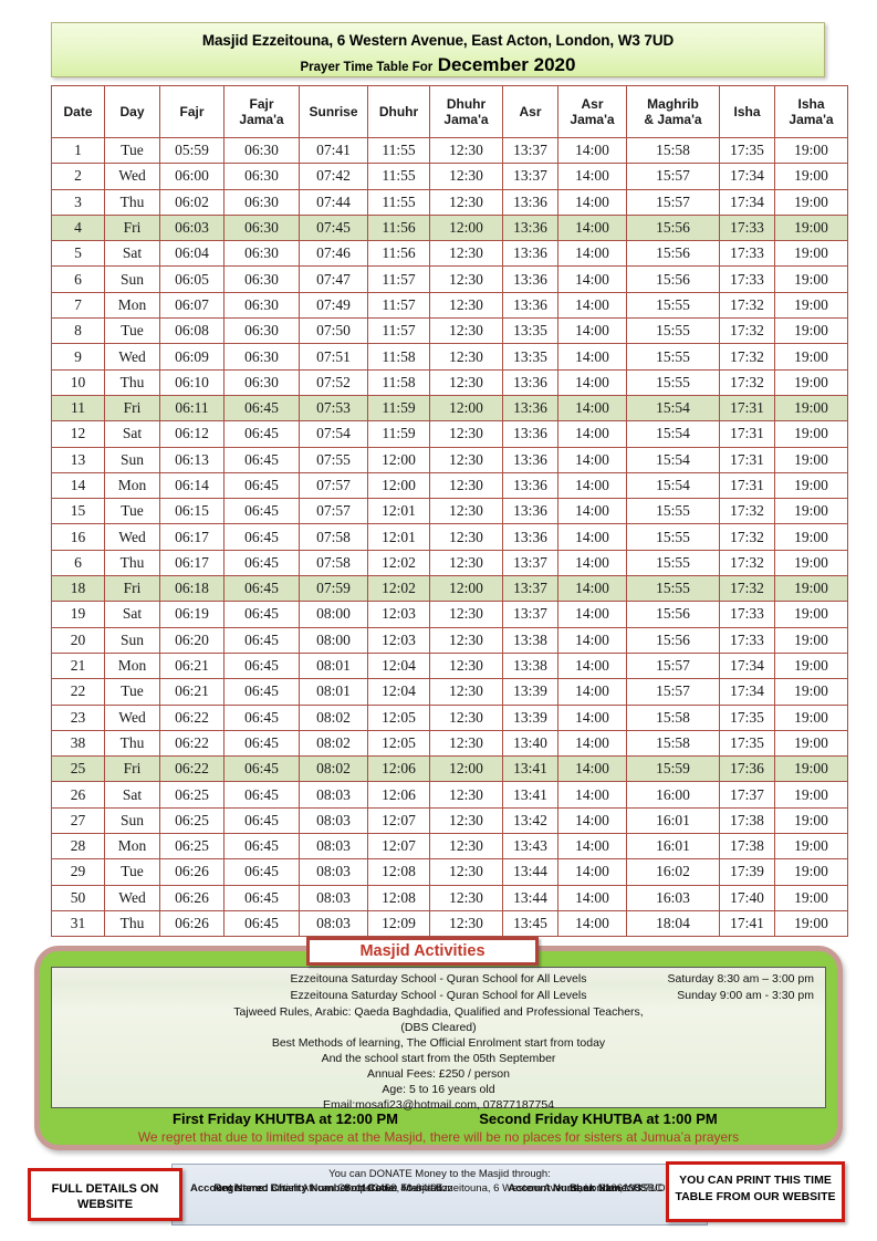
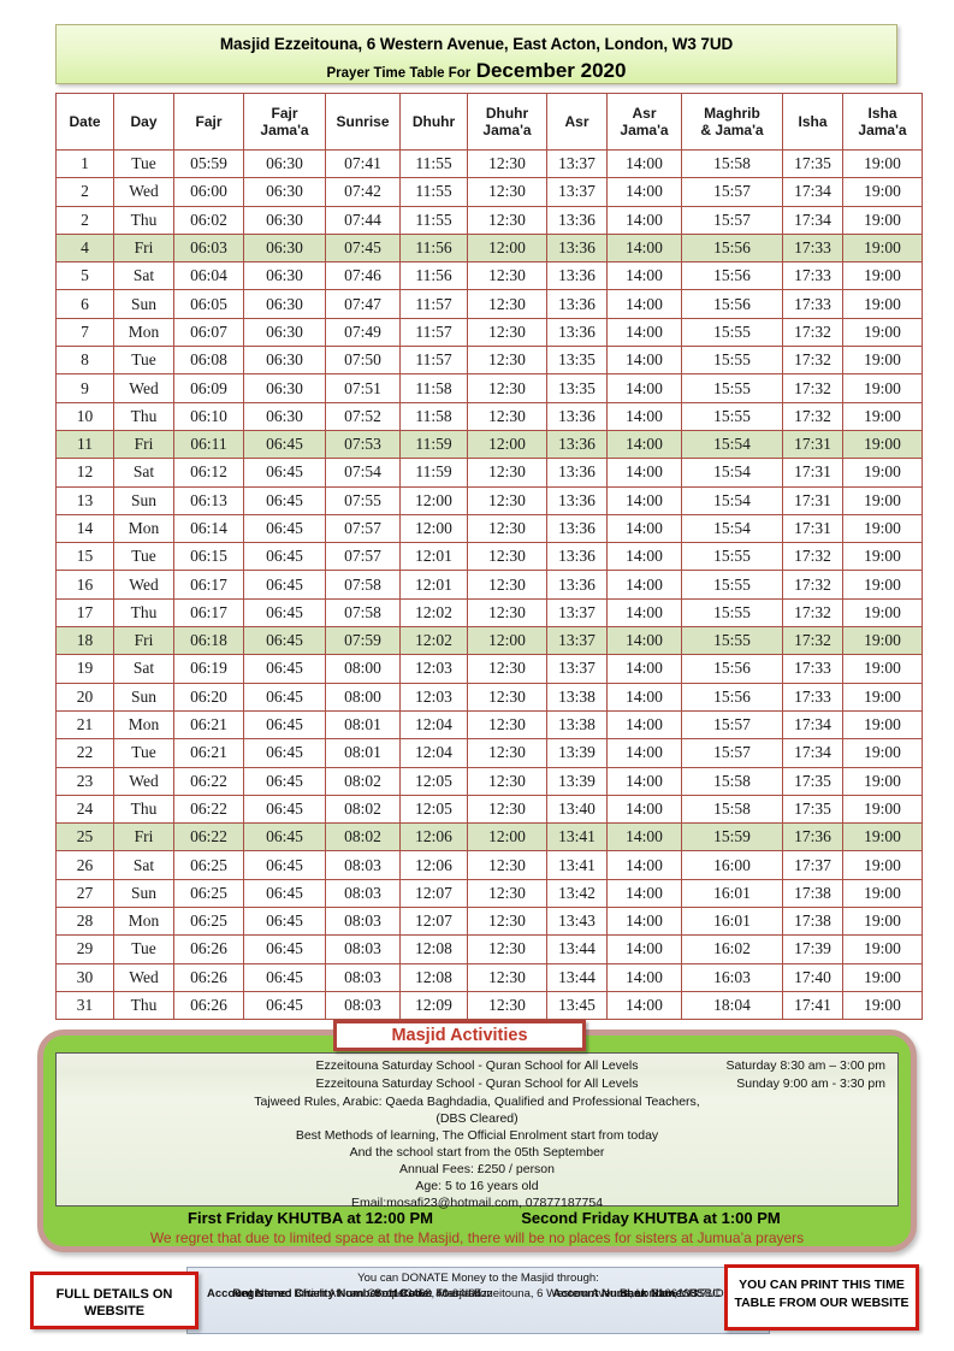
  Masjid Ezzeitouna, 6 Western Avenue, East Acton, London, W3 7UD
  Prayer Time Table For December 2020
  Date	Day	Fajr	FajrJama'a	Sunrise	Dhuhr	DhuhrJama'a	Asr	AsrJama'a	Maghrib& Jama'a	Isha	IshaJama'a
  1	Tue	05:59	06:30	07:41	11:55	12:30	13:37	14:00	15:58	17:35	19:00
  2	Wed	06:00	06:30	07:42	11:55	12:30	13:37	14:00	15:57	17:34	19:00
- 3	Thu	06:02	06:30	07:44	11:55	12:30	13:36	14:00	15:57	17:34	19:00
+ 2	Thu	06:02	06:30	07:44	11:55	12:30	13:36	14:00	15:57	17:34	19:00
  4	Fri	06:03	06:30	07:45	11:56	12:00	13:36	14:00	15:56	17:33	19:00
  5	Sat	06:04	06:30	07:46	11:56	12:30	13:36	14:00	15:56	17:33	19:00
  6	Sun	06:05	06:30	07:47	11:57	12:30	13:36	14:00	15:56	17:33	19:00
  7	Mon	06:07	06:30	07:49	11:57	12:30	13:36	14:00	15:55	17:32	19:00
  8	Tue	06:08	06:30	07:50	11:57	12:30	13:35	14:00	15:55	17:32	19:00
  9	Wed	06:09	06:30	07:51	11:58	12:30	13:35	14:00	15:55	17:32	19:00
  10	Thu	06:10	06:30	07:52	11:58	12:30	13:36	14:00	15:55	17:32	19:00
  11	Fri	06:11	06:45	07:53	11:59	12:00	13:36	14:00	15:54	17:31	19:00
  12	Sat	06:12	06:45	07:54	11:59	12:30	13:36	14:00	15:54	17:31	19:00
  13	Sun	06:13	06:45	07:55	12:00	12:30	13:36	14:00	15:54	17:31	19:00
  14	Mon	06:14	06:45	07:57	12:00	12:30	13:36	14:00	15:54	17:31	19:00
  15	Tue	06:15	06:45	07:57	12:01	12:30	13:36	14:00	15:55	17:32	19:00
  16	Wed	06:17	06:45	07:58	12:01	12:30	13:36	14:00	15:55	17:32	19:00
- 6	Thu	06:17	06:45	07:58	12:02	12:30	13:37	14:00	15:55	17:32	19:00
+ 17	Thu	06:17	06:45	07:58	12:02	12:30	13:37	14:00	15:55	17:32	19:00
  18	Fri	06:18	06:45	07:59	12:02	12:00	13:37	14:00	15:55	17:32	19:00
  19	Sat	06:19	06:45	08:00	12:03	12:30	13:37	14:00	15:56	17:33	19:00
  20	Sun	06:20	06:45	08:00	12:03	12:30	13:38	14:00	15:56	17:33	19:00
  21	Mon	06:21	06:45	08:01	12:04	12:30	13:38	14:00	15:57	17:34	19:00
  22	Tue	06:21	06:45	08:01	12:04	12:30	13:39	14:00	15:57	17:34	19:00
  23	Wed	06:22	06:45	08:02	12:05	12:30	13:39	14:00	15:58	17:35	19:00
- 38	Thu	06:22	06:45	08:02	12:05	12:30	13:40	14:00	15:58	17:35	19:00
+ 24	Thu	06:22	06:45	08:02	12:05	12:30	13:40	14:00	15:58	17:35	19:00
  25	Fri	06:22	06:45	08:02	12:06	12:00	13:41	14:00	15:59	17:36	19:00
  26	Sat	06:25	06:45	08:03	12:06	12:30	13:41	14:00	16:00	17:37	19:00
  27	Sun	06:25	06:45	08:03	12:07	12:30	13:42	14:00	16:01	17:38	19:00
  28	Mon	06:25	06:45	08:03	12:07	12:30	13:43	14:00	16:01	17:38	19:00
  29	Tue	06:26	06:45	08:03	12:08	12:30	13:44	14:00	16:02	17:39	19:00
- 50	Wed	06:26	06:45	08:03	12:08	12:30	13:44	14:00	16:03	17:40	19:00
+ 30	Wed	06:26	06:45	08:03	12:08	12:30	13:44	14:00	16:03	17:40	19:00
  31	Thu	06:26	06:45	08:03	12:09	12:30	13:45	14:00	18:04	17:41	19:00
  Masjid Activities
  Ezzeitouna Saturday School - Quran School for All Levels
  Saturday 8:30 am – 3:00 pm
  Ezzeitouna Saturday School - Quran School for All Levels
  Sunday 9:00 am - 3:30 pm
  Tajweed Rules, Arabic: Qaeda Baghdadia, Qualified and Professional Teachers,
  (DBS Cleared)
  Best Methods of learning, The Official Enrolment start from today
  And the school start from the 05th September
  Annual Fees: £250 / person
  Age: 5 to 16 years old
  Email:mosafi23@hotmail.com, 07877187754
  First Friday KHUTBA at 12:00 PM
  Second Friday KHUTBA at 1:00 PM
  We regret that due to limited space at the Masjid, there will be no places for sisters at Jumua’a prayers
  You can DONATE Money to the Masjid through:
  Account Name: British African Co-operative Foundation
  Bank Name: HSBC
  Sort Code: 40-04-04
  Account Number: 21661388
  Registered Charity Number: 1103468, Masjid Ezzeitouna, 6 Western Avenue, London, W3 7UD
  FULL DETAILS ON WEBSITE
  YOU CAN PRINT THIS TIME TABLE FROM OUR WEBSITE
